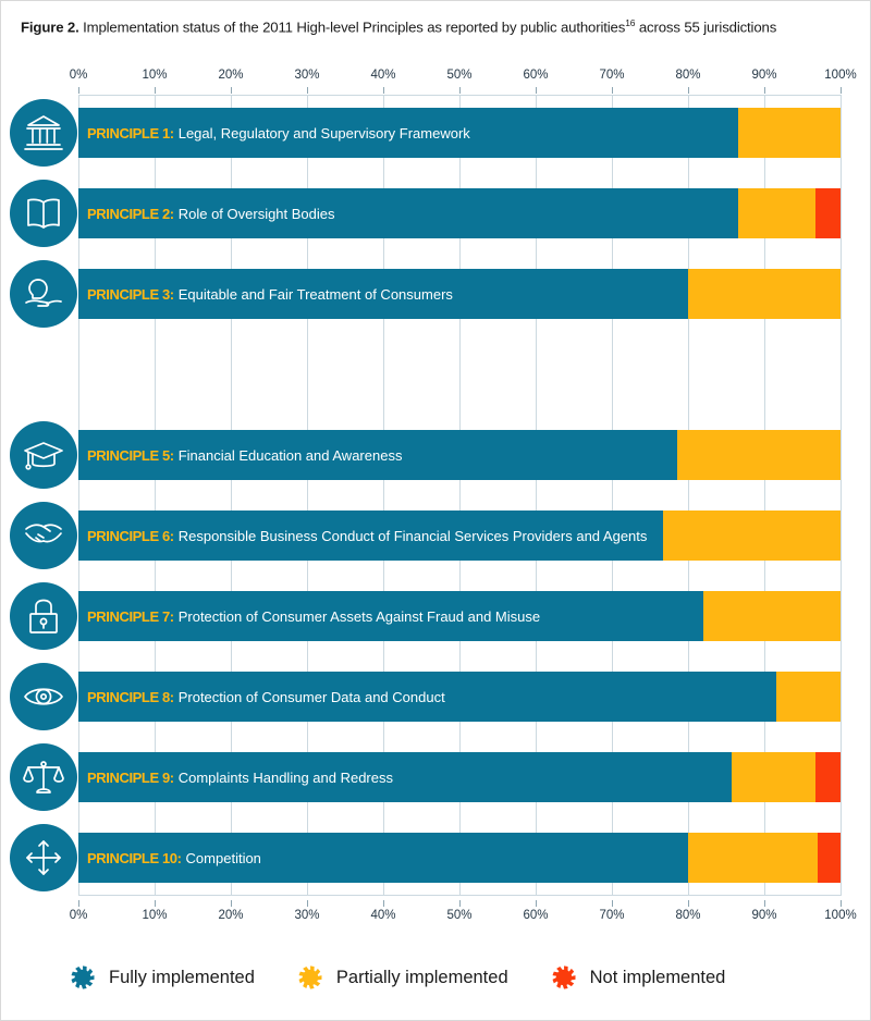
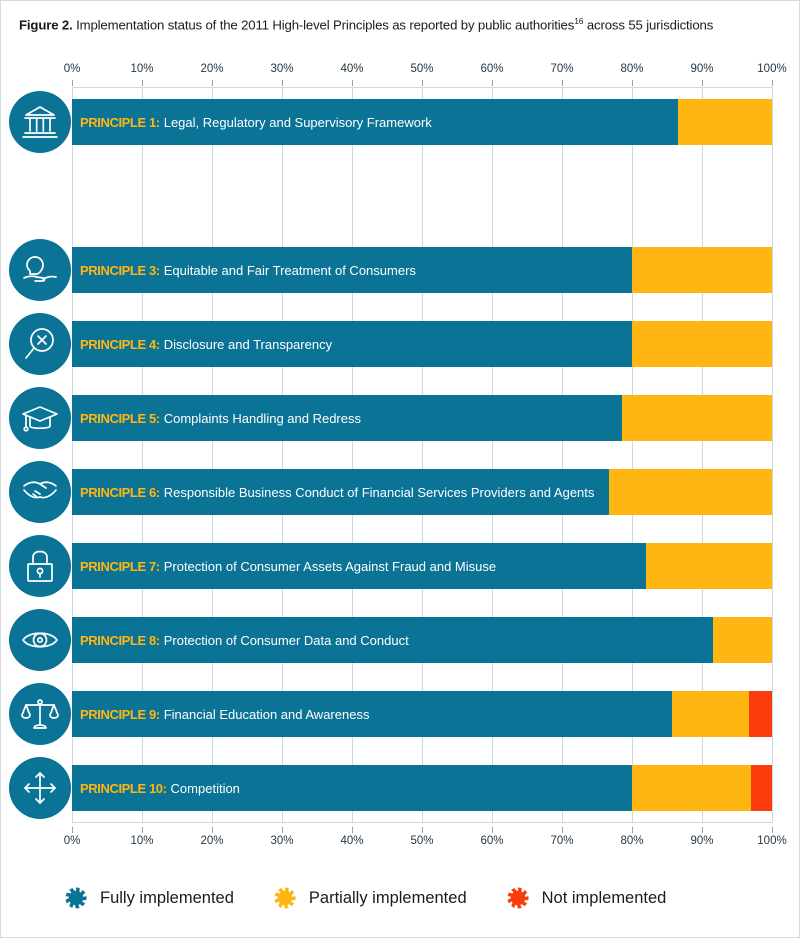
  Figure 2. Implementation status of the 2011 High-level Principles as reported by public authorities16 across 55 jurisdictions
  0%
  10%
  20%
  30%
  40%
  50%
  60%
  70%
  80%
  90%
  100%
  PRINCIPLE 1:
  Legal, Regulatory and Supervisory Framework
- PRINCIPLE 2:
- Role of Oversight Bodies
  PRINCIPLE 3:
  Equitable and Fair Treatment of Consumers
+ PRINCIPLE 4:
+ Disclosure and Transparency
  PRINCIPLE 5:
- Financial Education and Awareness
+ Complaints Handling and Redress
  PRINCIPLE 6:
  Responsible Business Conduct of Financial Services Providers and Agents
  PRINCIPLE 7:
  Protection of Consumer Assets Against Fraud and Misuse
  PRINCIPLE 8:
  Protection of Consumer Data and Conduct
  PRINCIPLE 9:
- Complaints Handling and Redress
+ Financial Education and Awareness
  PRINCIPLE 10:
  Competition
  0%
  10%
  20%
  30%
  40%
  50%
  60%
  70%
  80%
  90%
  100%
  Fully implemented
  Partially implemented
  Not implemented
